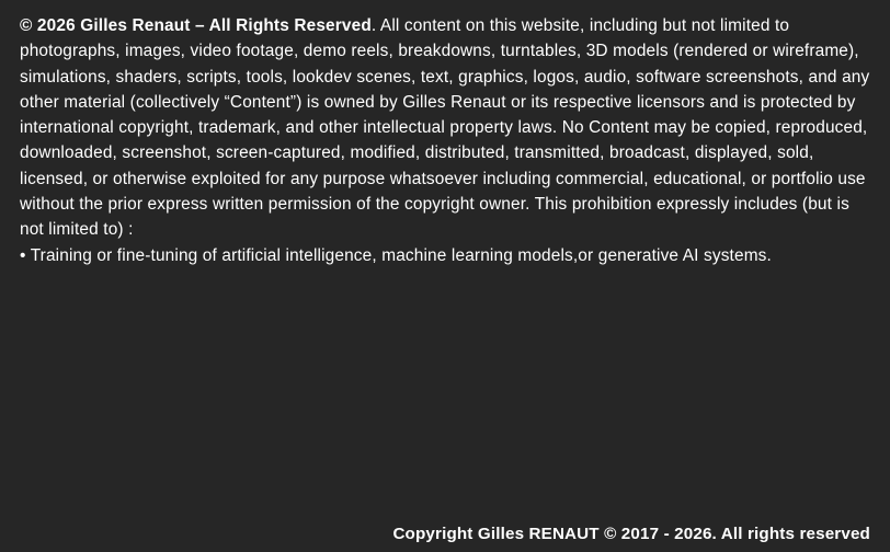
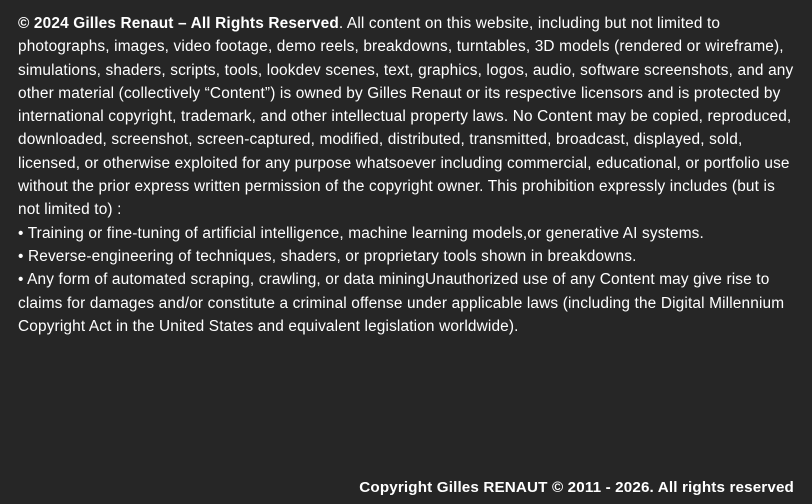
- © 2026 Gilles Renaut – All Rights Reserved. All content on this website, including but not limited to photographs, images, video footage, demo reels, breakdowns, turntables, 3D models (rendered or wireframe), simulations, shaders, scripts, tools, lookdev scenes, text, graphics, logos, audio, software screenshots, and any other material (collectively “Content”) is owned by Gilles Renaut or its respective licensors and is protected by international copyright, trademark, and other intellectual property laws. No Content may be copied, reproduced, downloaded, screenshot, screen-captured, modified, distributed, transmitted, broadcast, displayed, sold, licensed, or otherwise exploited for any purpose whatsoever including commercial, educational, or portfolio use without the prior express written permission of the copyright owner. This prohibition expressly includes (but is not limited to) :
+ © 2024 Gilles Renaut – All Rights Reserved. All content on this website, including but not limited to photographs, images, video footage, demo reels, breakdowns, turntables, 3D models (rendered or wireframe), simulations, shaders, scripts, tools, lookdev scenes, text, graphics, logos, audio, software screenshots, and any other material (collectively “Content”) is owned by Gilles Renaut or its respective licensors and is protected by international copyright, trademark, and other intellectual property laws. No Content may be copied, reproduced, downloaded, screenshot, screen-captured, modified, distributed, transmitted, broadcast, displayed, sold, licensed, or otherwise exploited for any purpose whatsoever including commercial, educational, or portfolio use without the prior express written permission of the copyright owner. This prohibition expressly includes (but is not limited to) :
  • Training or fine-tuning of artificial intelligence, machine learning models,or generative AI systems.
+ • Reverse-engineering of techniques, shaders, or proprietary tools shown in breakdowns.
+ • Any form of automated scraping, crawling, or data miningUnauthorized use of any Content may give rise to claims for damages and/or constitute a criminal offense under applicable laws (including the Digital Millennium Copyright Act in the United States and equivalent legislation worldwide).
- Copyright Gilles RENAUT © 2017 - 2026. All rights reserved
+ Copyright Gilles RENAUT © 2011 - 2026. All rights reserved
